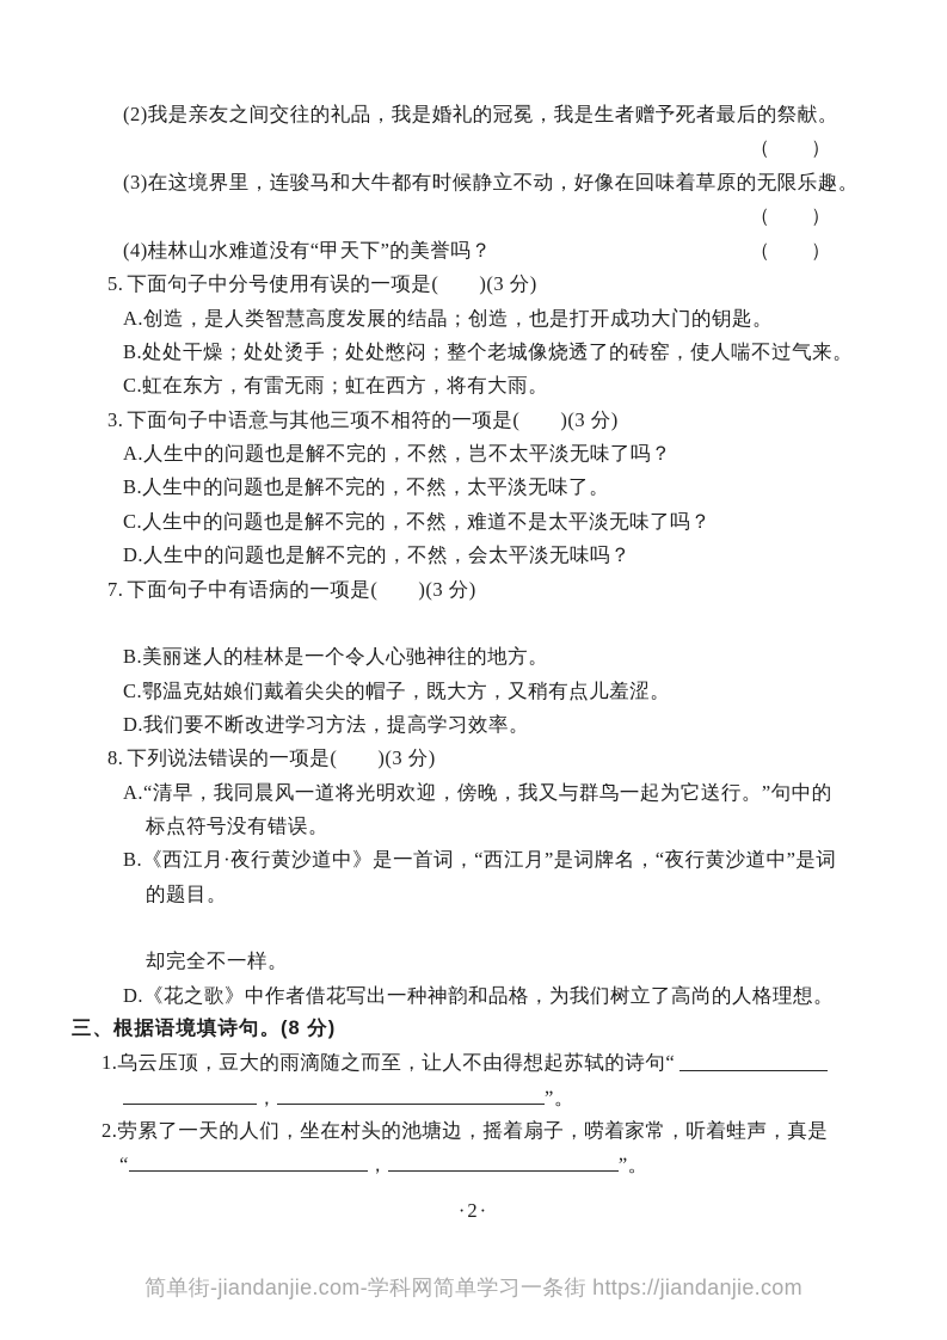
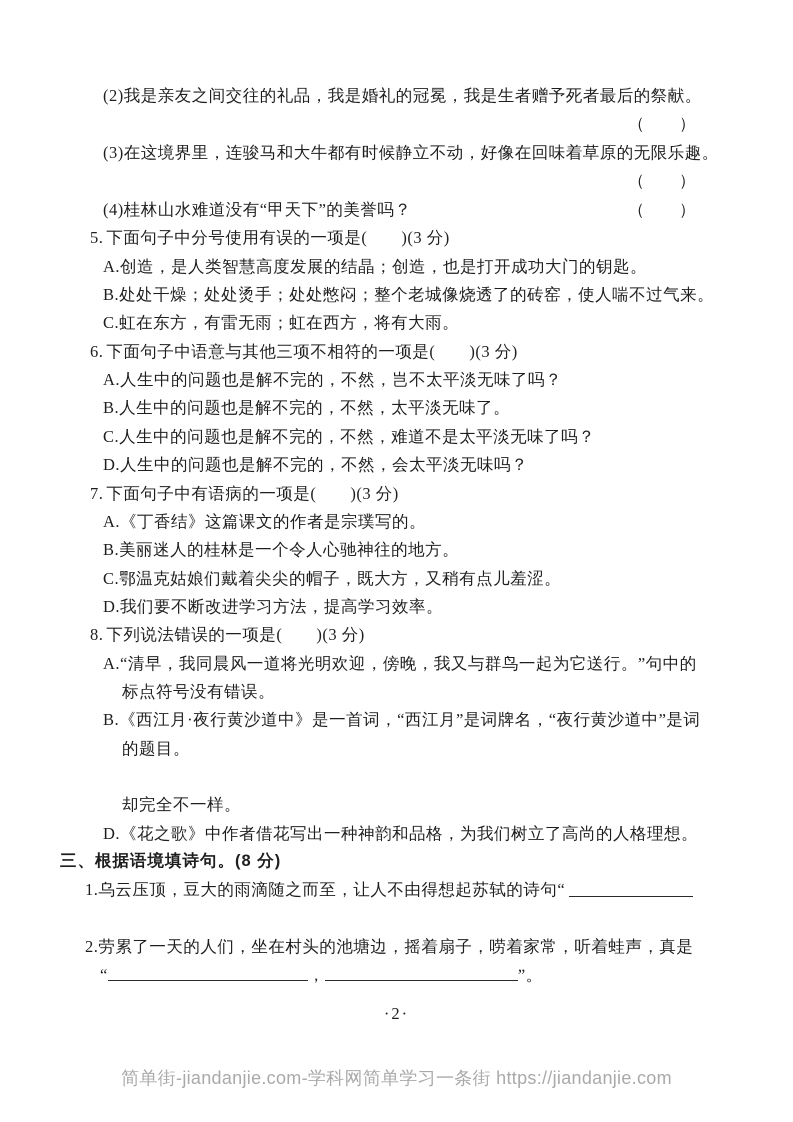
  (2)我是亲友之间交往的礼品，我是婚礼的冠冕，我是生者赠予死者最后的祭献。
  （ ）
  (3)在这境界里，连骏马和大牛都有时候静立不动，好像在回味着草原的无限乐趣。
  （ ）
  (4)桂林山水难道没有“甲天下”的美誉吗？
  （ ）
  5. 下面句子中分号使用有误的一项是( )(3 分)
  A.创造，是人类智慧高度发展的结晶；创造，也是打开成功大门的钥匙。
  B.处处干燥；处处烫手；处处憋闷；整个老城像烧透了的砖窑，使人喘不过气来。
  C.虹在东方，有雷无雨；虹在西方，将有大雨。
- 3. 下面句子中语意与其他三项不相符的一项是( )(3 分)
+ 6. 下面句子中语意与其他三项不相符的一项是( )(3 分)
  A.人生中的问题也是解不完的，不然，岂不太平淡无味了吗？
  B.人生中的问题也是解不完的，不然，太平淡无味了。
  C.人生中的问题也是解不完的，不然，难道不是太平淡无味了吗？
  D.人生中的问题也是解不完的，不然，会太平淡无味吗？
  7. 下面句子中有语病的一项是( )(3 分)
+ A.《丁香结》这篇课文的作者是宗璞写的。
  B.美丽迷人的桂林是一个令人心驰神往的地方。
  C.鄂温克姑娘们戴着尖尖的帽子，既大方，又稍有点儿羞涩。
  D.我们要不断改进学习方法，提高学习效率。
  8. 下列说法错误的一项是( )(3 分)
  A.“清早，我同晨风一道将光明欢迎，傍晚，我又与群鸟一起为它送行。”句中的
  标点符号没有错误。
  B.《西江月·夜行黄沙道中》是一首词，“西江月”是词牌名，“夜行黄沙道中”是词
  的题目。
  却完全不一样。
  D.《花之歌》中作者借花写出一种神韵和品格，为我们树立了高尚的人格理想。
  三、根据语境填诗句。(8 分)
  1.乌云压顶，豆大的雨滴随之而至，让人不由得想起苏轼的诗句“
- ， ”。
  2.劳累了一天的人们，坐在村头的池塘边，摇着扇子，唠着家常，听着蛙声，真是
  “ ， ”。
  ·2·
  简单街-jiandanjie.com-学科网简单学习一条街 https://jiandanjie.com
